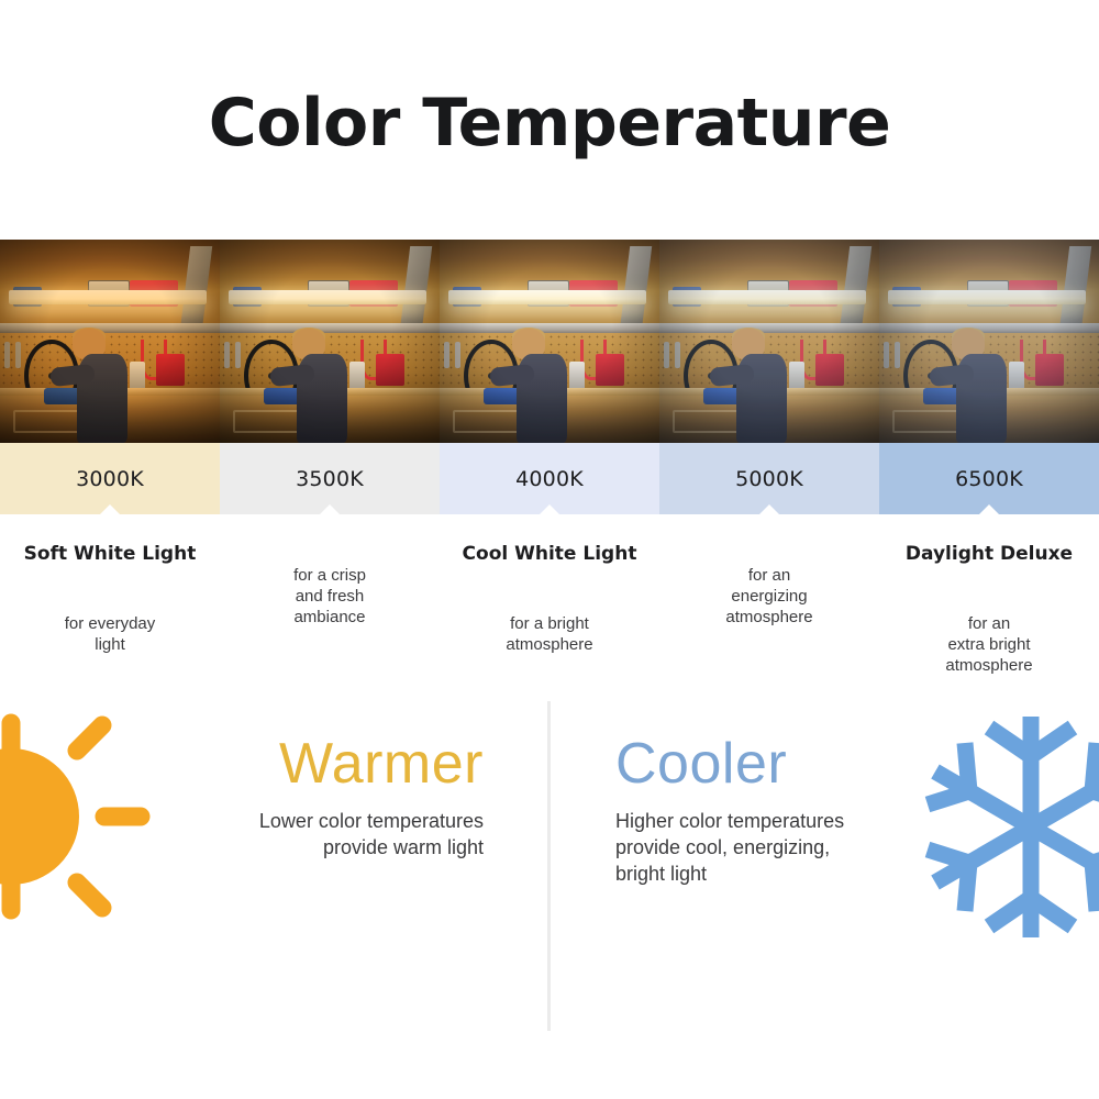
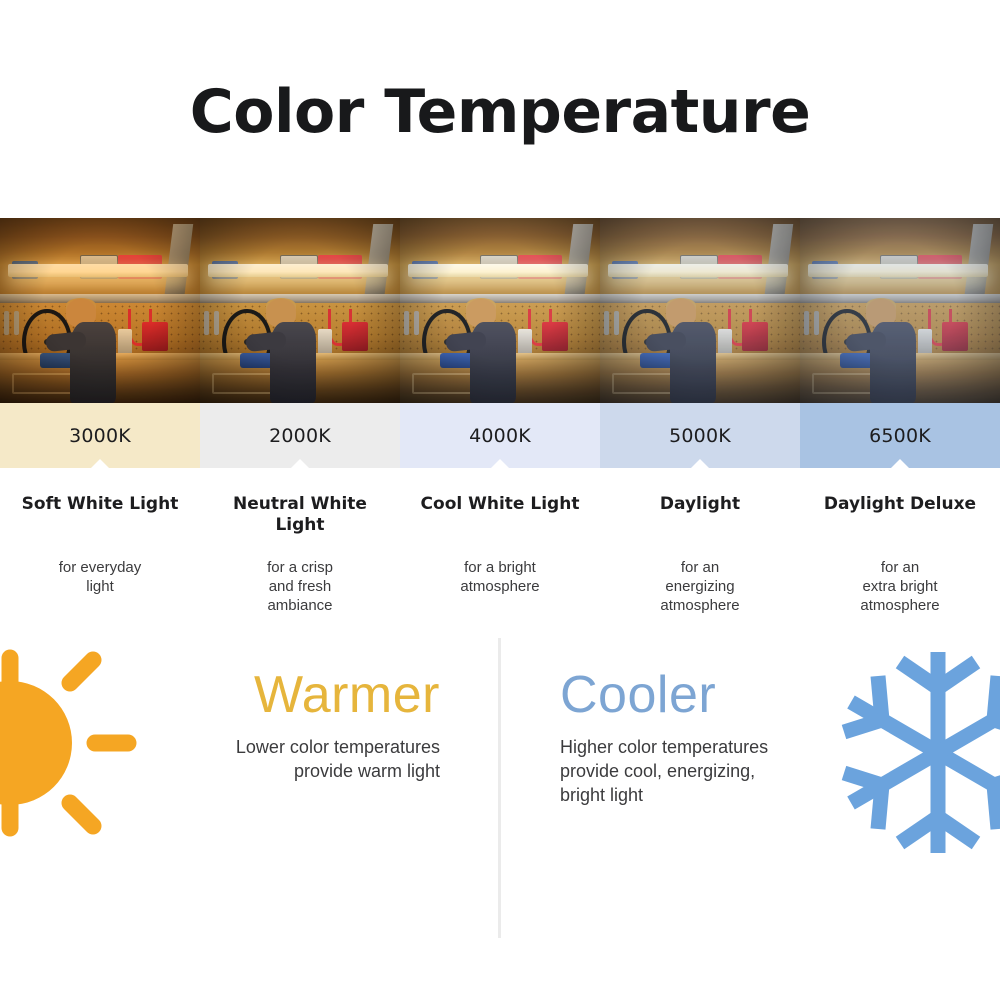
  Color Temperature
  3000K
- 3500K
+ 2000K
  4000K
  5000K
  6500K
  Soft White Light
  for everyday
  light
+ Neutral White Light
  for a crisp
  and fresh
  ambiance
  Cool White Light
  for a bright
  atmosphere
+ Daylight
  for an
  energizing
  atmosphere
  Daylight Deluxe
  for an
  extra bright
  atmosphere
  Warmer
  Lower color temperatures
  provide warm light
  Cooler
  Higher color temperatures
  provide cool, energizing,
  bright light
